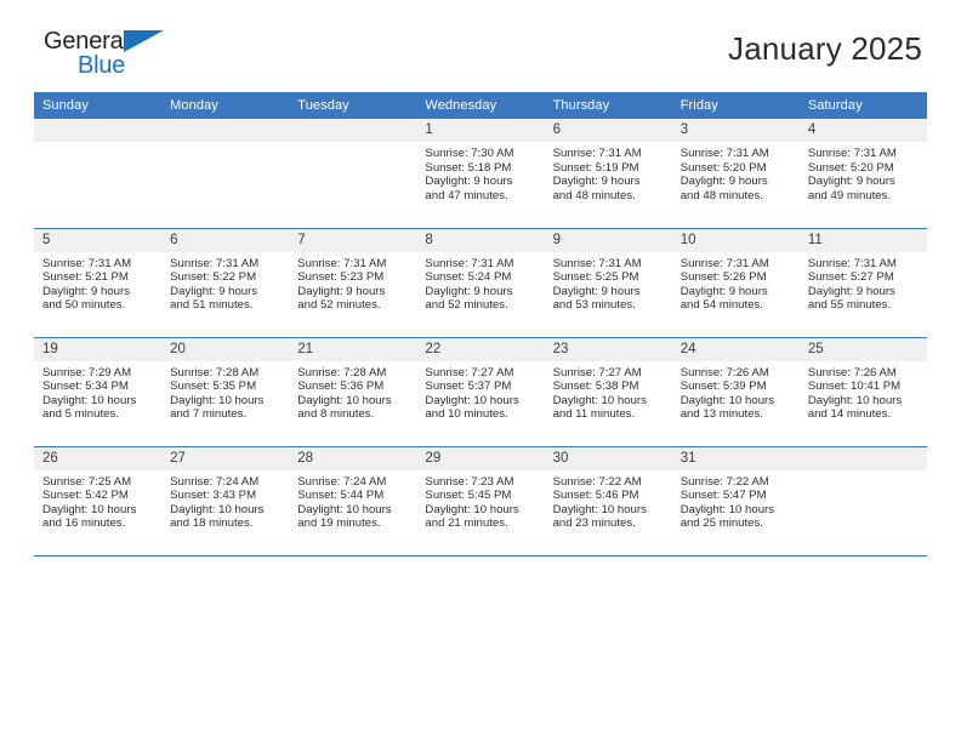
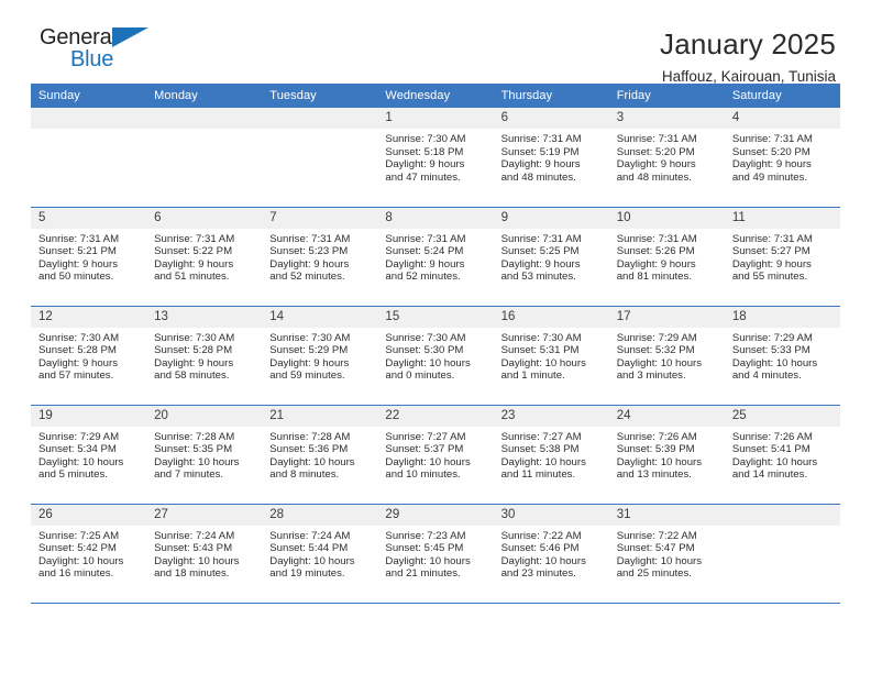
  General
  Blue
  January 2025
+ Haffouz, Kairouan, Tunisia
  Sunday	Monday	Tuesday	Wednesday	Thursday	Friday	Saturday
  			1Sunrise: 7:30 AMSunset: 5:18 PMDaylight: 9 hoursand 47 minutes.	6Sunrise: 7:31 AMSunset: 5:19 PMDaylight: 9 hoursand 48 minutes.	3Sunrise: 7:31 AMSunset: 5:20 PMDaylight: 9 hoursand 48 minutes.	4Sunrise: 7:31 AMSunset: 5:20 PMDaylight: 9 hoursand 49 minutes.
- 5Sunrise: 7:31 AMSunset: 5:21 PMDaylight: 9 hoursand 50 minutes.	6Sunrise: 7:31 AMSunset: 5:22 PMDaylight: 9 hoursand 51 minutes.	7Sunrise: 7:31 AMSunset: 5:23 PMDaylight: 9 hoursand 52 minutes.	8Sunrise: 7:31 AMSunset: 5:24 PMDaylight: 9 hoursand 52 minutes.	9Sunrise: 7:31 AMSunset: 5:25 PMDaylight: 9 hoursand 53 minutes.	10Sunrise: 7:31 AMSunset: 5:26 PMDaylight: 9 hoursand 54 minutes.	11Sunrise: 7:31 AMSunset: 5:27 PMDaylight: 9 hoursand 55 minutes.
+ 5Sunrise: 7:31 AMSunset: 5:21 PMDaylight: 9 hoursand 50 minutes.	6Sunrise: 7:31 AMSunset: 5:22 PMDaylight: 9 hoursand 51 minutes.	7Sunrise: 7:31 AMSunset: 5:23 PMDaylight: 9 hoursand 52 minutes.	8Sunrise: 7:31 AMSunset: 5:24 PMDaylight: 9 hoursand 52 minutes.	9Sunrise: 7:31 AMSunset: 5:25 PMDaylight: 9 hoursand 53 minutes.	10Sunrise: 7:31 AMSunset: 5:26 PMDaylight: 9 hoursand 81 minutes.	11Sunrise: 7:31 AMSunset: 5:27 PMDaylight: 9 hoursand 55 minutes.
+ 12Sunrise: 7:30 AMSunset: 5:28 PMDaylight: 9 hoursand 57 minutes.	13Sunrise: 7:30 AMSunset: 5:28 PMDaylight: 9 hoursand 58 minutes.	14Sunrise: 7:30 AMSunset: 5:29 PMDaylight: 9 hoursand 59 minutes.	15Sunrise: 7:30 AMSunset: 5:30 PMDaylight: 10 hoursand 0 minutes.	16Sunrise: 7:30 AMSunset: 5:31 PMDaylight: 10 hoursand 1 minute.	17Sunrise: 7:29 AMSunset: 5:32 PMDaylight: 10 hoursand 3 minutes.	18Sunrise: 7:29 AMSunset: 5:33 PMDaylight: 10 hoursand 4 minutes.
- 19Sunrise: 7:29 AMSunset: 5:34 PMDaylight: 10 hoursand 5 minutes.	20Sunrise: 7:28 AMSunset: 5:35 PMDaylight: 10 hoursand 7 minutes.	21Sunrise: 7:28 AMSunset: 5:36 PMDaylight: 10 hoursand 8 minutes.	22Sunrise: 7:27 AMSunset: 5:37 PMDaylight: 10 hoursand 10 minutes.	23Sunrise: 7:27 AMSunset: 5:38 PMDaylight: 10 hoursand 11 minutes.	24Sunrise: 7:26 AMSunset: 5:39 PMDaylight: 10 hoursand 13 minutes.	25Sunrise: 7:26 AMSunset: 10:41 PMDaylight: 10 hoursand 14 minutes.
+ 19Sunrise: 7:29 AMSunset: 5:34 PMDaylight: 10 hoursand 5 minutes.	20Sunrise: 7:28 AMSunset: 5:35 PMDaylight: 10 hoursand 7 minutes.	21Sunrise: 7:28 AMSunset: 5:36 PMDaylight: 10 hoursand 8 minutes.	22Sunrise: 7:27 AMSunset: 5:37 PMDaylight: 10 hoursand 10 minutes.	23Sunrise: 7:27 AMSunset: 5:38 PMDaylight: 10 hoursand 11 minutes.	24Sunrise: 7:26 AMSunset: 5:39 PMDaylight: 10 hoursand 13 minutes.	25Sunrise: 7:26 AMSunset: 5:41 PMDaylight: 10 hoursand 14 minutes.
- 26Sunrise: 7:25 AMSunset: 5:42 PMDaylight: 10 hoursand 16 minutes.	27Sunrise: 7:24 AMSunset: 3:43 PMDaylight: 10 hoursand 18 minutes.	28Sunrise: 7:24 AMSunset: 5:44 PMDaylight: 10 hoursand 19 minutes.	29Sunrise: 7:23 AMSunset: 5:45 PMDaylight: 10 hoursand 21 minutes.	30Sunrise: 7:22 AMSunset: 5:46 PMDaylight: 10 hoursand 23 minutes.	31Sunrise: 7:22 AMSunset: 5:47 PMDaylight: 10 hoursand 25 minutes.
+ 26Sunrise: 7:25 AMSunset: 5:42 PMDaylight: 10 hoursand 16 minutes.	27Sunrise: 7:24 AMSunset: 5:43 PMDaylight: 10 hoursand 18 minutes.	28Sunrise: 7:24 AMSunset: 5:44 PMDaylight: 10 hoursand 19 minutes.	29Sunrise: 7:23 AMSunset: 5:45 PMDaylight: 10 hoursand 21 minutes.	30Sunrise: 7:22 AMSunset: 5:46 PMDaylight: 10 hoursand 23 minutes.	31Sunrise: 7:22 AMSunset: 5:47 PMDaylight: 10 hoursand 25 minutes.
